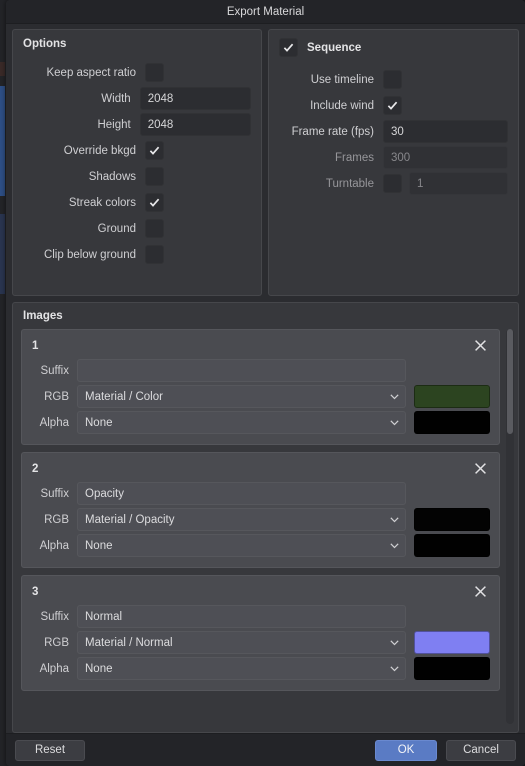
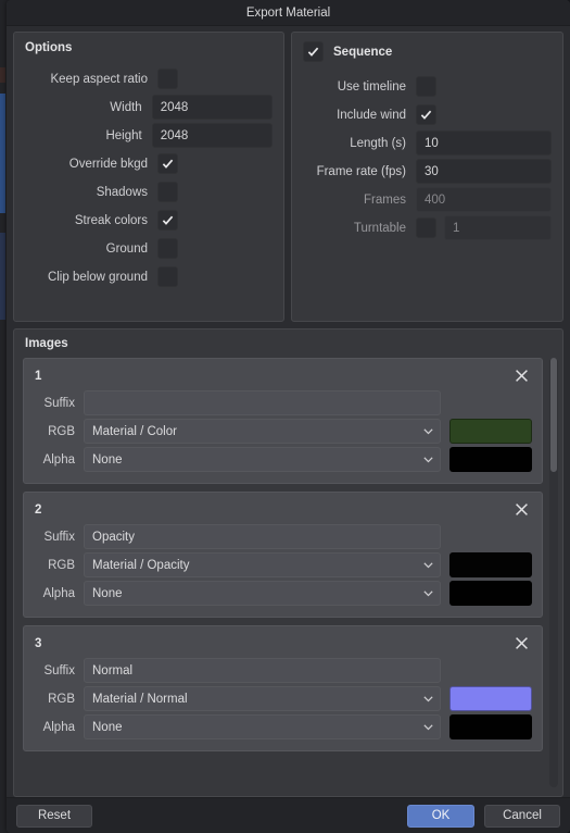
  Export Material
  Options
  Keep aspect ratio
  Width
  2048
  Height
  2048
  Override bkgd
  Shadows
  Streak colors
  Ground
  Clip below ground
  Sequence
  Use timeline
  Include wind
+ Length (s)
+ 10
  Frame rate (fps)
  30
  Frames
- 300
+ 400
  Turntable
  1
  Images
  1
  Suffix
  RGB
  Material / Color
  Alpha
  None
  2
  Suffix
  Opacity
  RGB
  Material / Opacity
  Alpha
  None
  3
  Suffix
  Normal
  RGB
  Material / Normal
  Alpha
  None
  Reset
  OK
  Cancel
